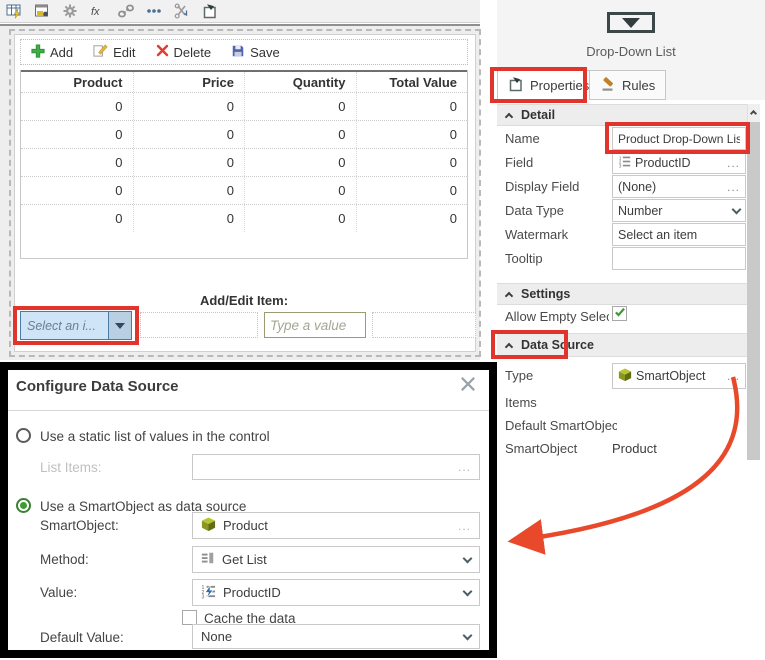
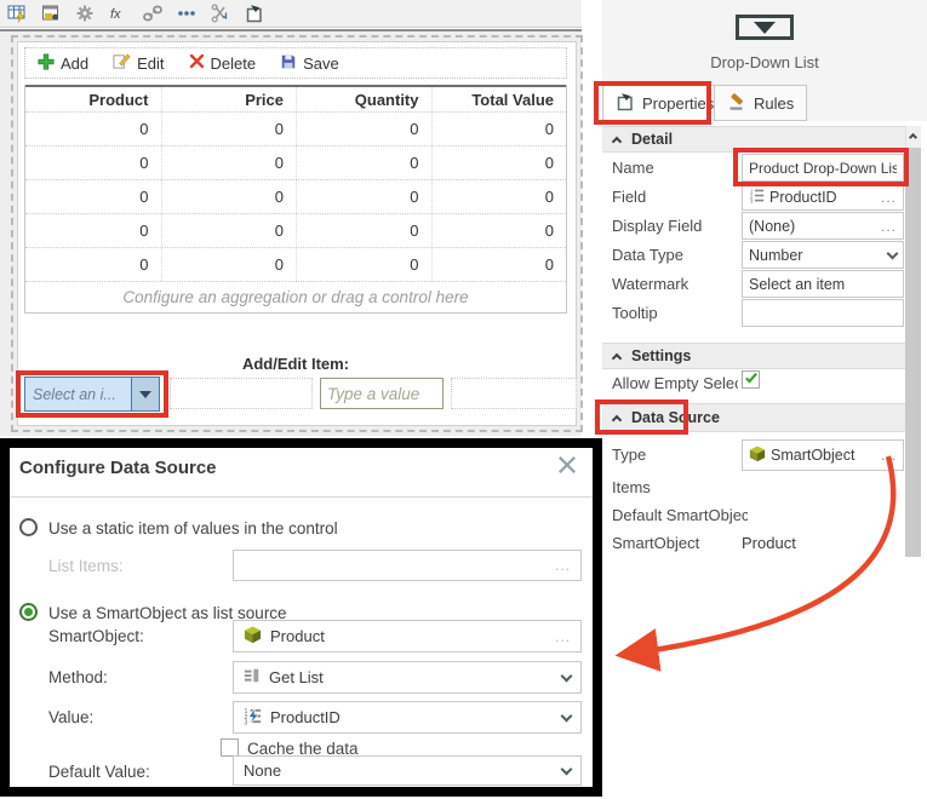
  fx
  Add
  Edit
  Delete
  Save
  Product
  Price
  Quantity
  Total Value
  0
  0
  0
  0
  0
  0
  0
  0
  0
  0
  0
  0
  0
  0
  0
  0
  0
  0
  0
  0
+ Configure an aggregation or drag a control here
  Add/Edit Item:
  Select an i...
  Type a value
  Drop-Down List
  Properties
  Rules
  Detail
  Name
  Product Drop-Down Lis
  Field
  ProductID
  ...
  Display Field
  (None)
  ...
  Data Type
  Number
  Watermark
  Select an item
  Tooltip
  Settings
  Allow Empty Sele
  Data Source
  Type
  SmartObject
  ...
  Items
  Default SmartObjec
  SmartObject
  Product
  Configure Data Source
- Use a static list of values in the control
+ Use a static item of values in the control
  List Items:
  ...
- Use a SmartObject as data source
+ Use a SmartObject as list source
  SmartObject:
  Product
  ...
  Method:
  Get List
  Value:
  ProductID
  Cache the data
  Default Value:
  None
